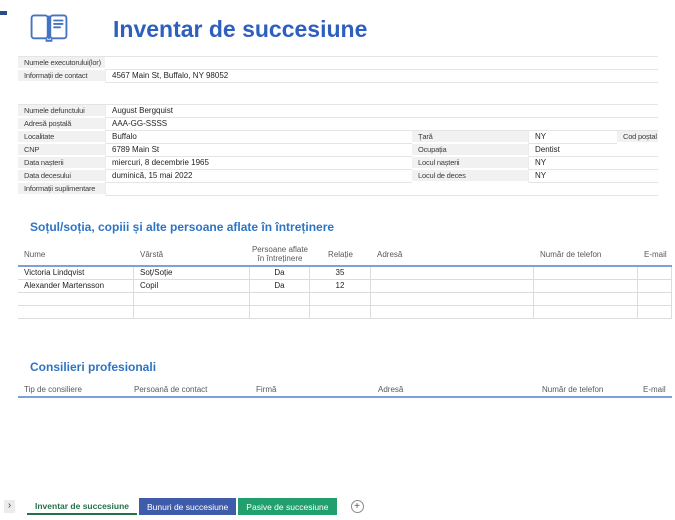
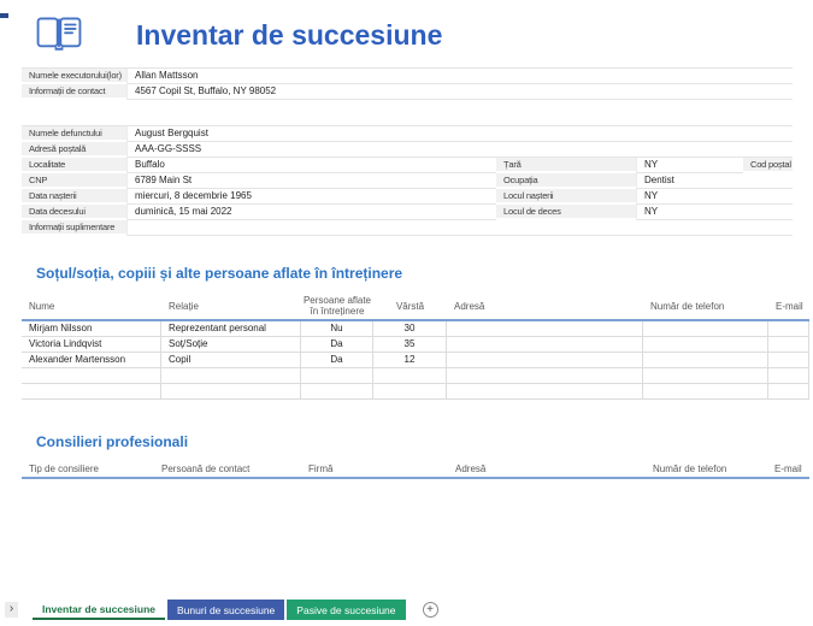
  Inventar de succesiune
  Numele executorului(lor)
+ Allan Mattsson
  Informații de contact
- 4567 Main St, Buffalo, NY 98052
+ 4567 Copil St, Buffalo, NY 98052
  Numele defunctului
  August Bergquist
  Adresă poștală
  AAA-GG-SSSS
  Localitate
  Buffalo
  Țară
  NY
  Cod poștal
  CNP
  6789 Main St
  Ocupația
  Dentist
  Data nașterii
  miercuri, 8 decembrie 1965
  Locul nașterii
  NY
  Data decesului
  duminică, 15 mai 2022
  Locul de deces
  NY
  Informații suplimentare
  Soțul/soția, copiii și alte persoane aflate în întreținere
  Nume
- Vârstă
+ Relație
  Persoane aflate în întreținere
- Relație
+ Vârstă
  Adresă
  Număr de telefon
  E-mail
+ Mirjam Nilsson
+ Reprezentant personal
+ Nu
+ 30
  Victoria Lindqvist
  Soț/Soție
  Da
  35
  Alexander Martensson
  Copil
  Da
  12
  Consilieri profesionali
  Tip de consiliere
  Persoană de contact
  Firmă
  Adresă
  Număr de telefon
  E-mail
  ›
  Inventar de succesiune
  Bunuri de succesiune
  Pasive de succesiune
  +
